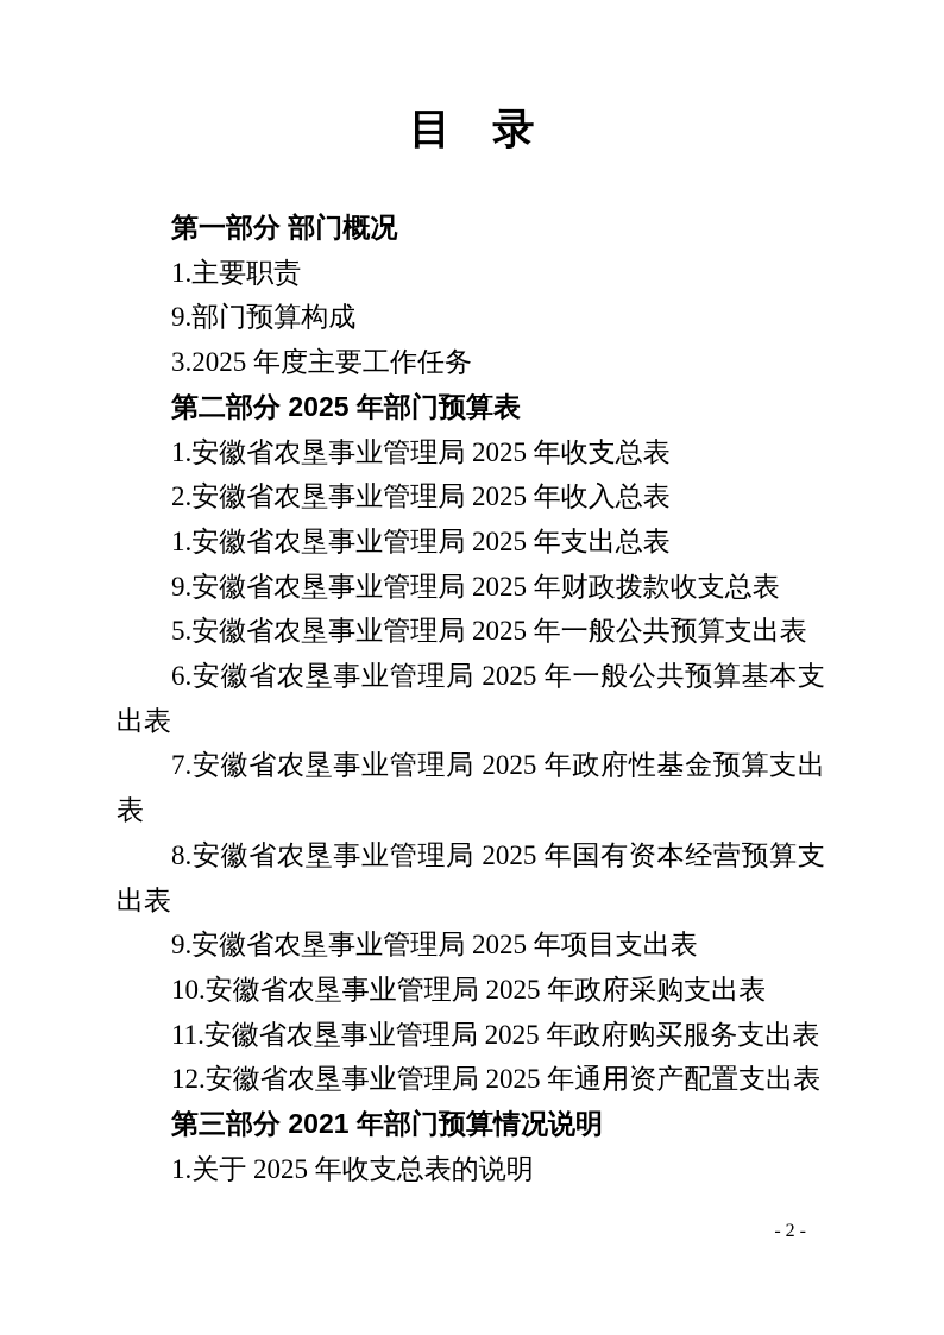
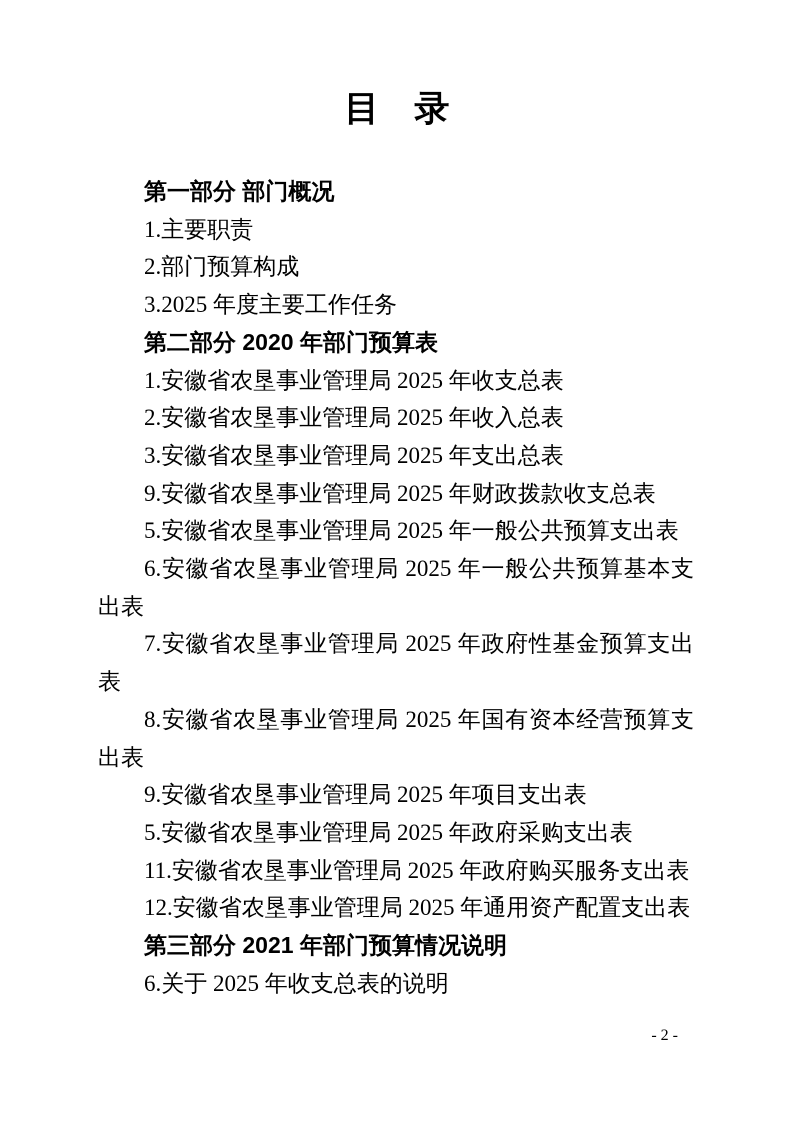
  目 录
  第一部分 部门概况
  1.主要职责
- 9.部门预算构成
+ 2.部门预算构成
  3.2025 年度主要工作任务
- 第二部分 2025 年部门预算表
+ 第二部分 2020 年部门预算表
  1.安徽省农垦事业管理局 2025 年收支总表
  2.安徽省农垦事业管理局 2025 年收入总表
- 1.安徽省农垦事业管理局 2025 年支出总表
+ 3.安徽省农垦事业管理局 2025 年支出总表
  9.安徽省农垦事业管理局 2025 年财政拨款收支总表
  5.安徽省农垦事业管理局 2025 年一般公共预算支出表
  6.安徽省农垦事业管理局 2025 年一般公共预算基本支出表
  7.安徽省农垦事业管理局 2025 年政府性基金预算支出表
  8.安徽省农垦事业管理局 2025 年国有资本经营预算支出表
  9.安徽省农垦事业管理局 2025 年项目支出表
- 10.安徽省农垦事业管理局 2025 年政府采购支出表
+ 5.安徽省农垦事业管理局 2025 年政府采购支出表
  11.安徽省农垦事业管理局 2025 年政府购买服务支出表
  12.安徽省农垦事业管理局 2025 年通用资产配置支出表
  第三部分 2021 年部门预算情况说明
- 1.关于 2025 年收支总表的说明
+ 6.关于 2025 年收支总表的说明
  - 2 -
